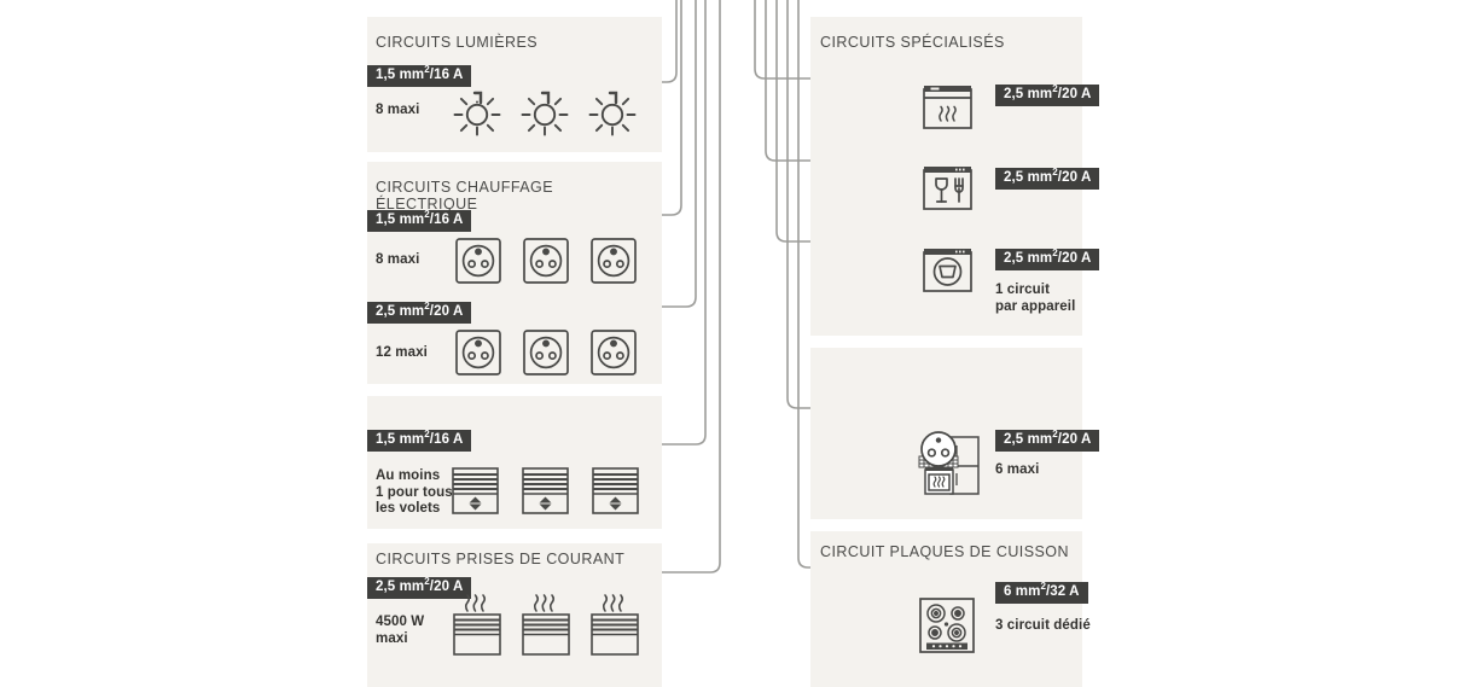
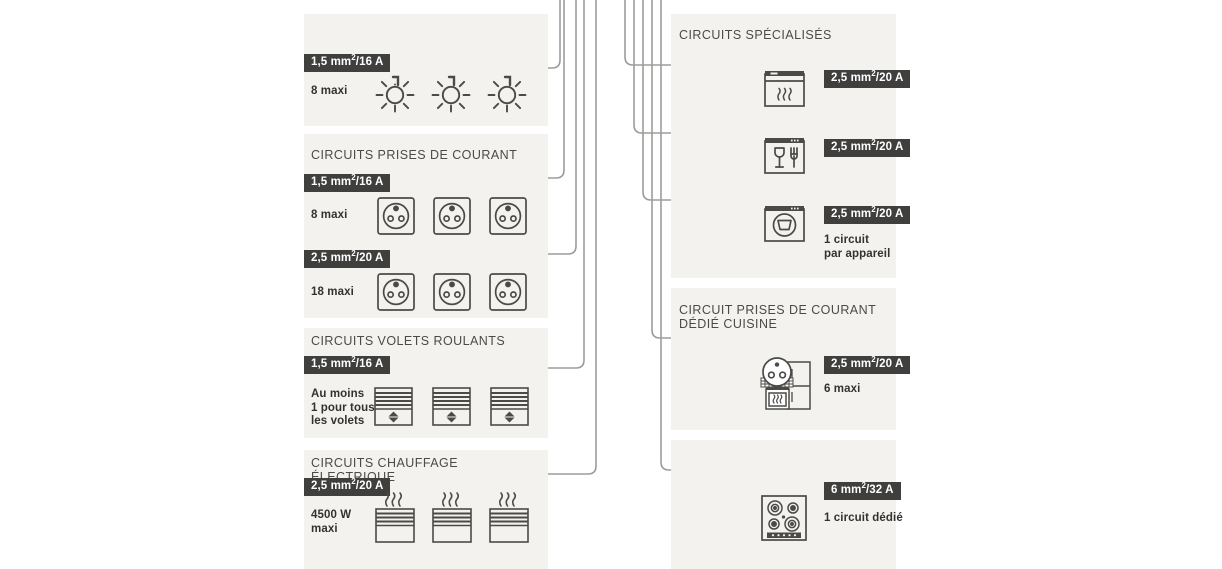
- CIRCUITS LUMIÈRES
  1,5 mm2/16 A
  8 maxi
- CIRCUITS CHAUFFAGE ÉLECTRIQUE
+ CIRCUITS PRISES DE COURANT
  1,5 mm2/16 A
  8 maxi
  2,5 mm2/20 A
- 12 maxi
+ 18 maxi
+ CIRCUITS VOLETS ROULANTS
  1,5 mm2/16 A
  Au moins
  1 pour tous
  les volets
- CIRCUITS PRISES DE COURANT
+ CIRCUITS CHAUFFAGE ÉLECTRIQUE
  2,5 mm2/20 A
  4500 W
  maxi
  CIRCUITS SPÉCIALISÉS
  2,5 mm2/20 A
  2,5 mm2/20 A
  2,5 mm2/20 A
  1 circuit
  par appareil
+ CIRCUIT PRISES DE COURANT
+ DÉDIÉ CUISINE
  2,5 mm2/20 A
  6 maxi
- CIRCUIT PLAQUES DE CUISSON
  6 mm2/32 A
- 3 circuit dédié
+ 1 circuit dédié
